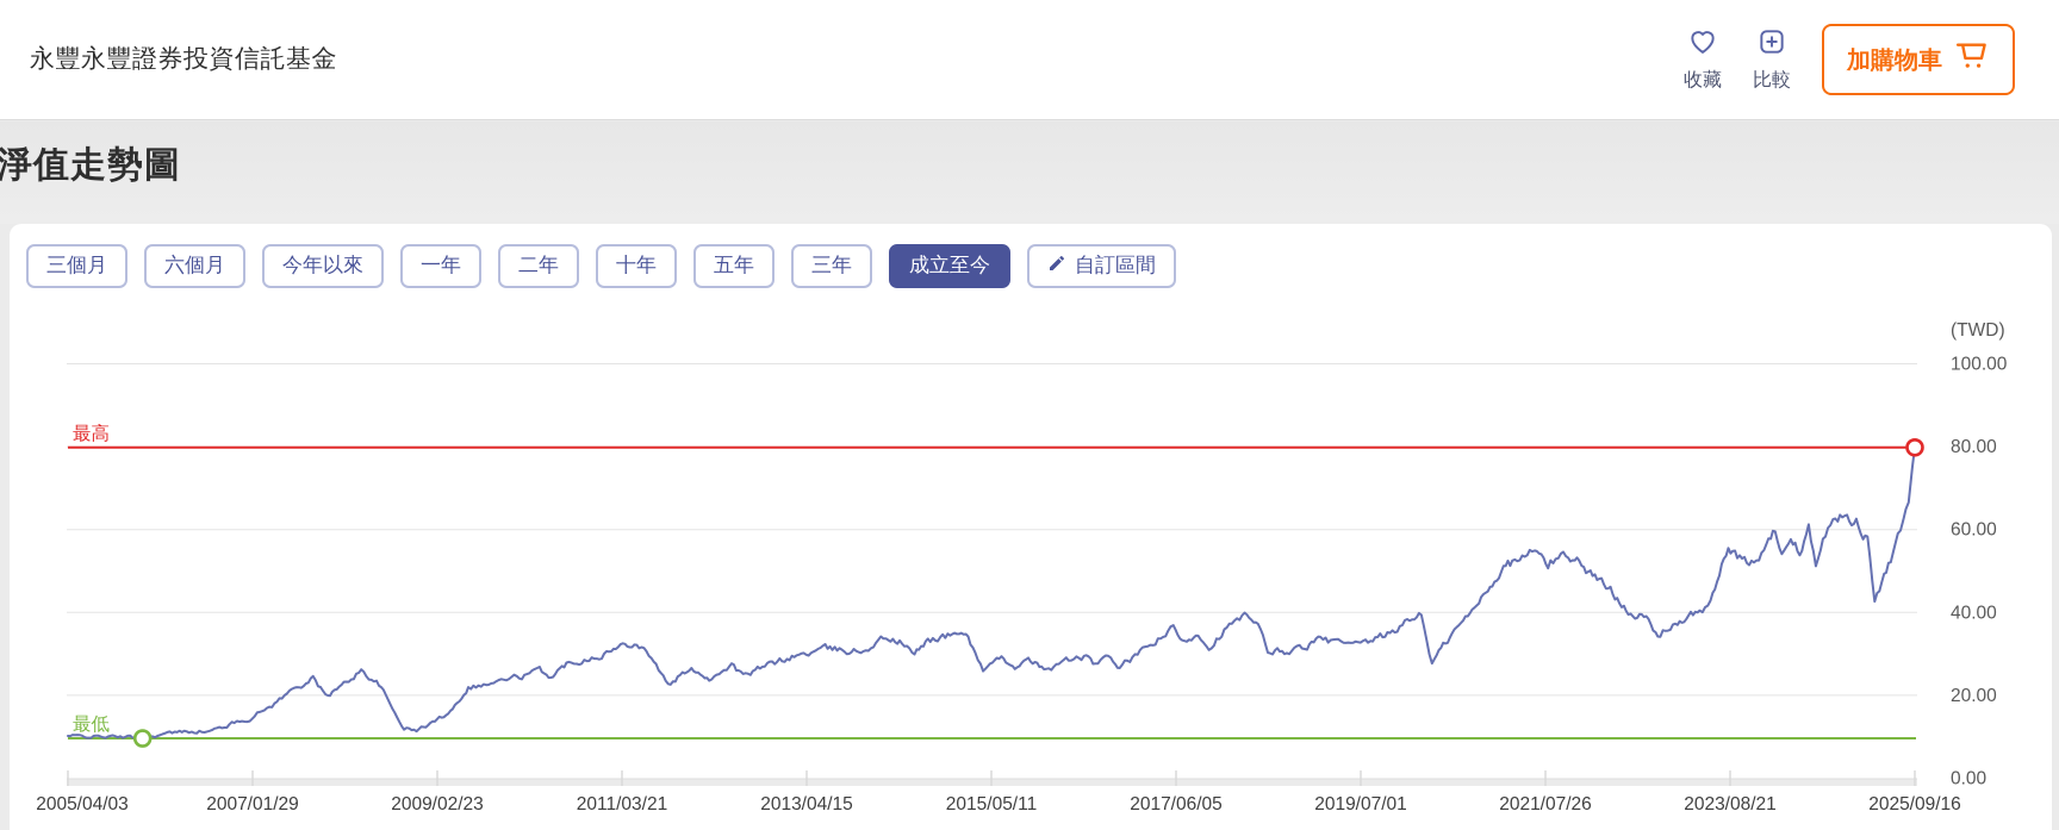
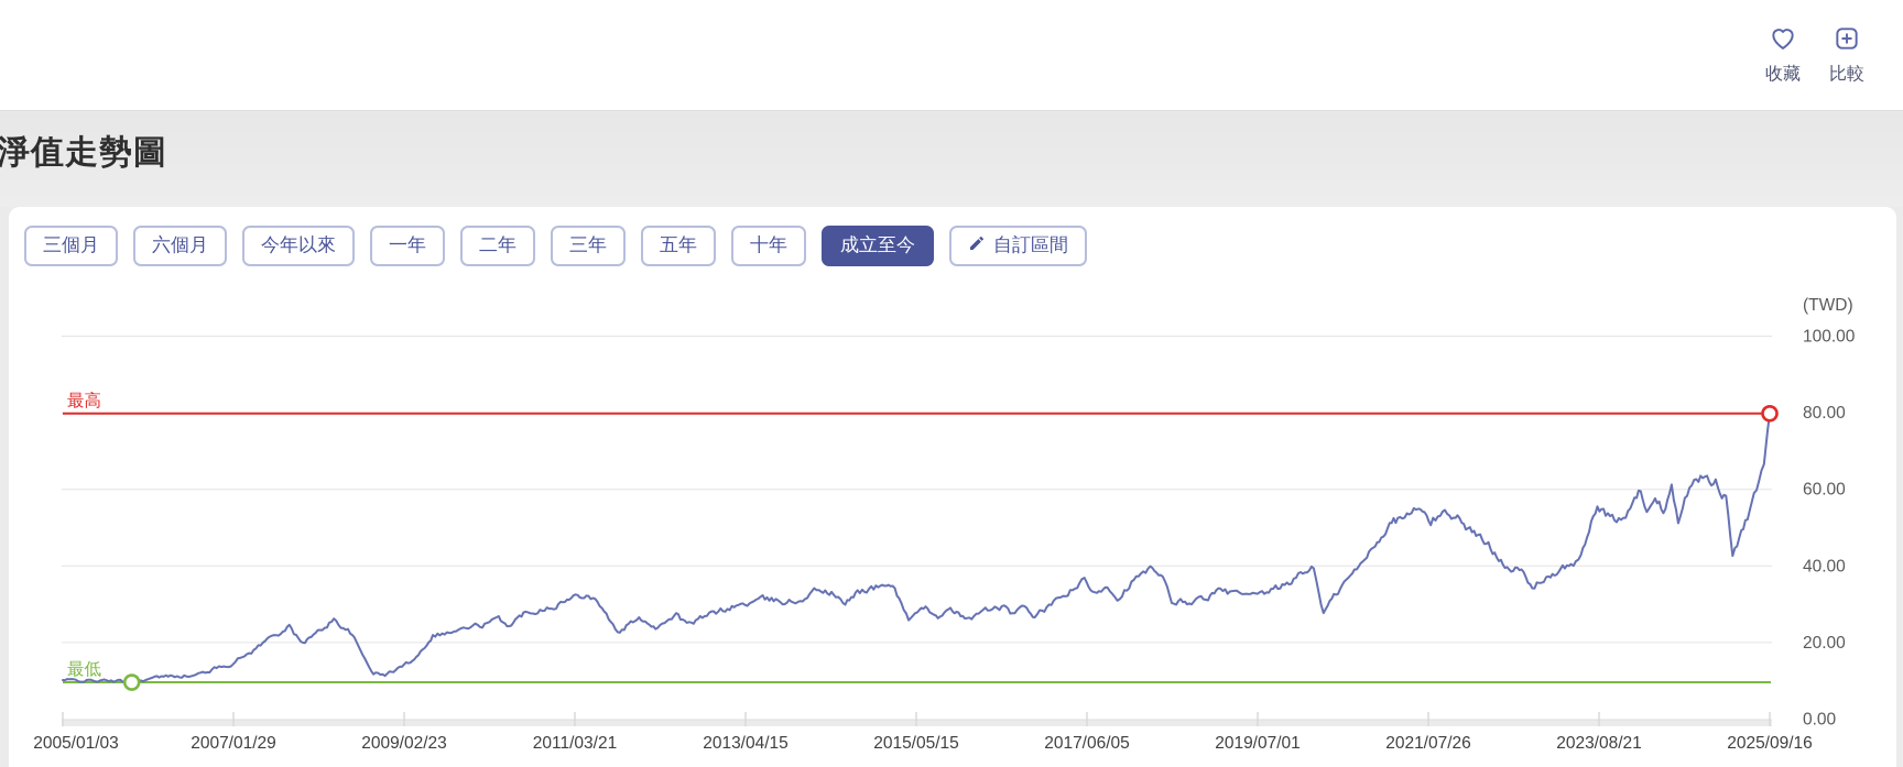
- 永豐永豐證券投資信託基金
  收藏
  比較
- 加購物車
  淨值走勢圖
  三個月
  六個月
  今年以來
  一年
  二年
- 十年
+ 三年
  五年
- 三年
+ 十年
  成立至今
  自訂區間
- 2005/04/03
+ 2005/01/03
  2007/01/29
  2009/02/23
  2011/03/21
  2013/04/15
- 2015/05/11
+ 2015/05/15
  2017/06/05
  2019/07/01
  2021/07/26
  2023/08/21
  2025/09/16
  (TWD)
  100.00
  80.00
  60.00
  40.00
  20.00
  0.00
  最高
  最低
